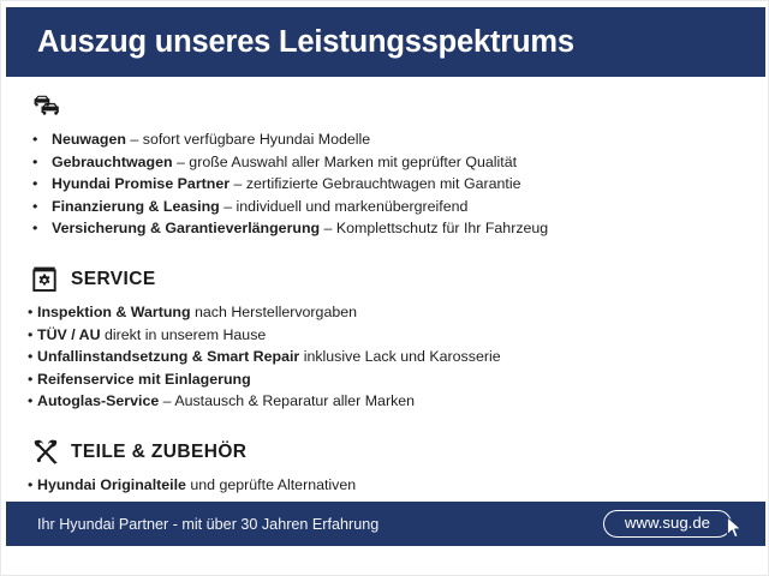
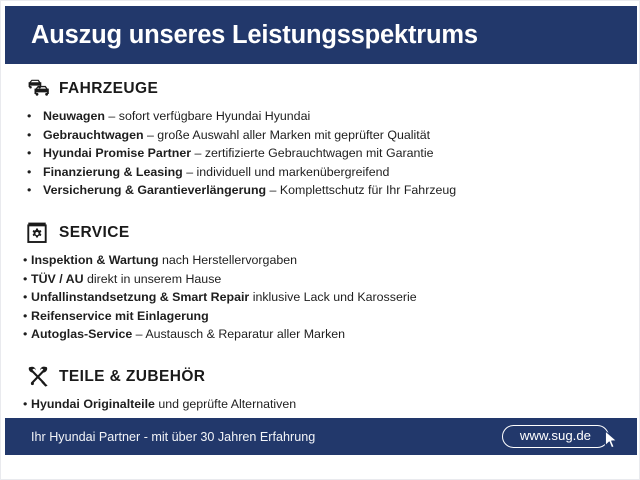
  Auszug unseres Leistungsspektrums
+ FAHRZEUGE
  •
- Neuwagen – sofort verfügbare Hyundai Modelle
+ Neuwagen – sofort verfügbare Hyundai Hyundai
  •
  Gebrauchtwagen – große Auswahl aller Marken mit geprüfter Qualität
  •
  Hyundai Promise Partner – zertifizierte Gebrauchtwagen mit Garantie
  •
  Finanzierung & Leasing – individuell und markenübergreifend
  •
  Versicherung & Garantieverlängerung – Komplettschutz für Ihr Fahrzeug
  SERVICE
  •
  Inspektion & Wartung nach Herstellervorgaben
  •
  TÜV / AU direkt in unserem Hause
  •
  Unfallinstandsetzung & Smart Repair inklusive Lack und Karosserie
  •
  Reifenservice mit Einlagerung
  •
  Autoglas-Service – Austausch & Reparatur aller Marken
  TEILE & ZUBEHÖR
  •
  Hyundai Originalteile und geprüfte Alternativen
  Ihr Hyundai Partner - mit über 30 Jahren Erfahrung
  www.sug.de
